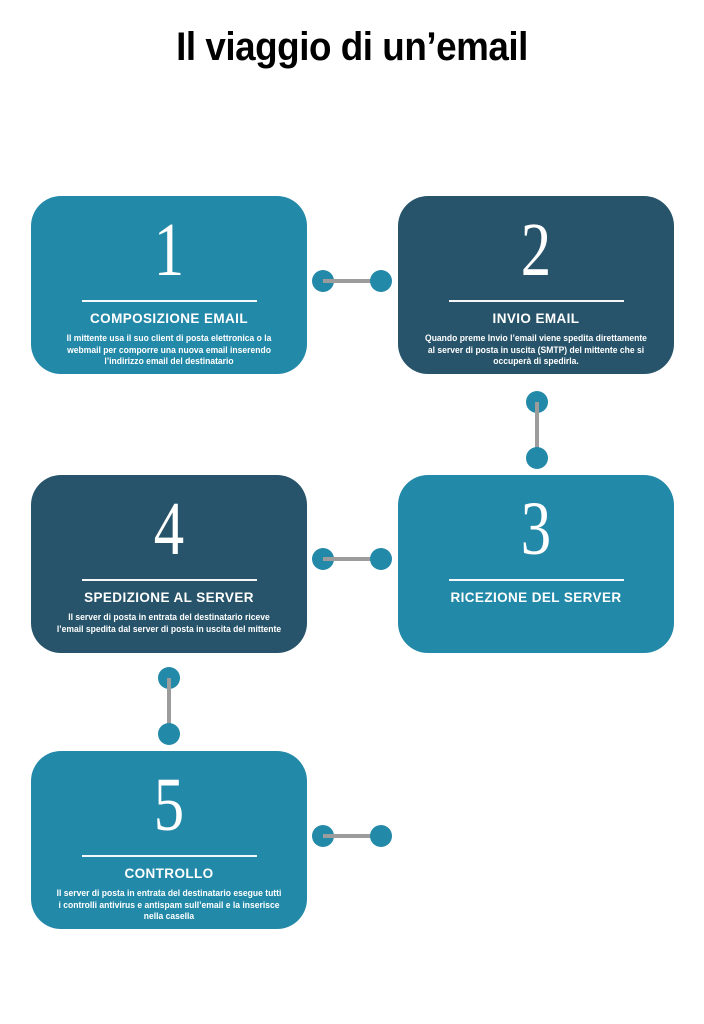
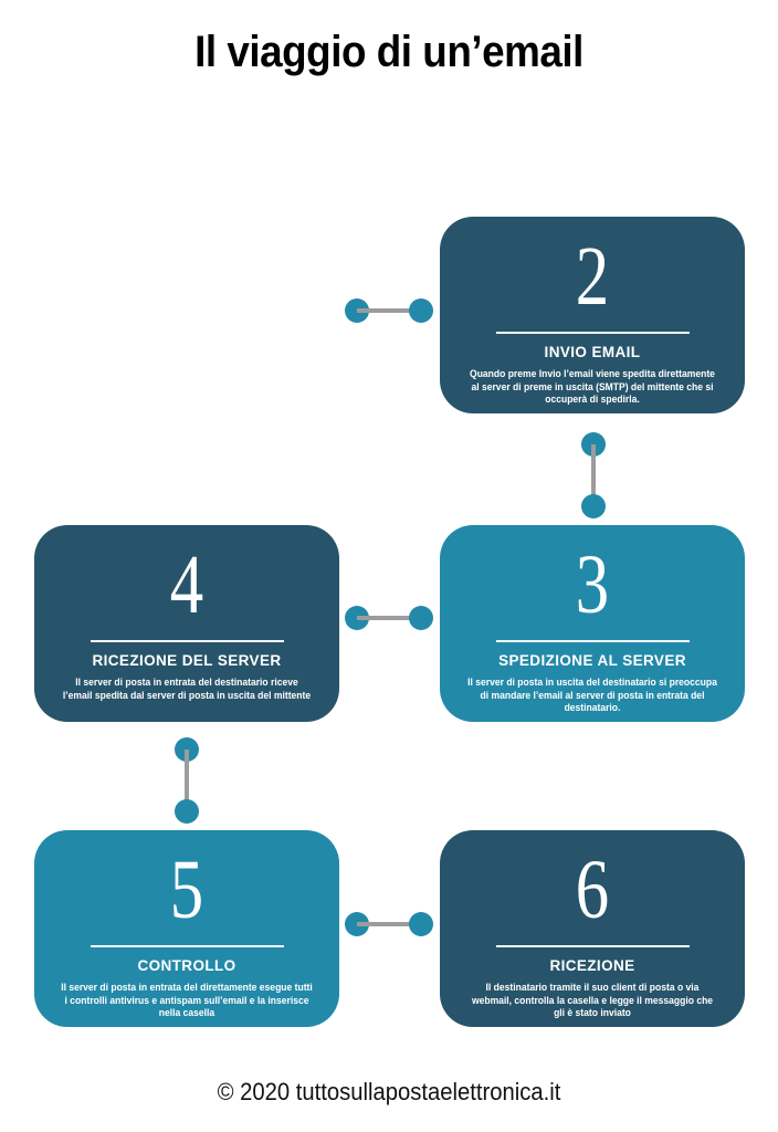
  Il viaggio di un’email
- 1
- COMPOSIZIONE EMAIL
- Il mittente usa il suo client di posta elettronica o la webmail per comporre una nuova email inserendo l’indirizzo email del destinatario
  2
  INVIO EMAIL
- Quando preme Invio l’email viene spedita direttamente al server di posta in uscita (SMTP) del mittente che si occuperà di spedirla.
+ Quando preme Invio l’email viene spedita direttamente al server di preme in uscita (SMTP) del mittente che si occuperà di spedirla.
  4
- SPEDIZIONE AL SERVER
+ RICEZIONE DEL SERVER
  Il server di posta in entrata del destinatario riceve l’email spedita dal server di posta in uscita del mittente
  3
- RICEZIONE DEL SERVER
+ SPEDIZIONE AL SERVER
+ Il server di posta in uscita del destinatario si preoccupa di mandare l’email al server di posta in entrata del destinatario.
  5
  CONTROLLO
- Il server di posta in entrata del destinatario esegue tutti i controlli antivirus e antispam sull’email e la inserisce nella casella
+ Il server di posta in entrata del direttamente esegue tutti i controlli antivirus e antispam sull’email e la inserisce nella casella
+ 6
+ RICEZIONE
+ Il destinatario tramite il suo client di posta o via webmail, controlla la casella e legge il messaggio che gli è stato inviato
+ © 2020 tuttosullapostaelettronica.it
